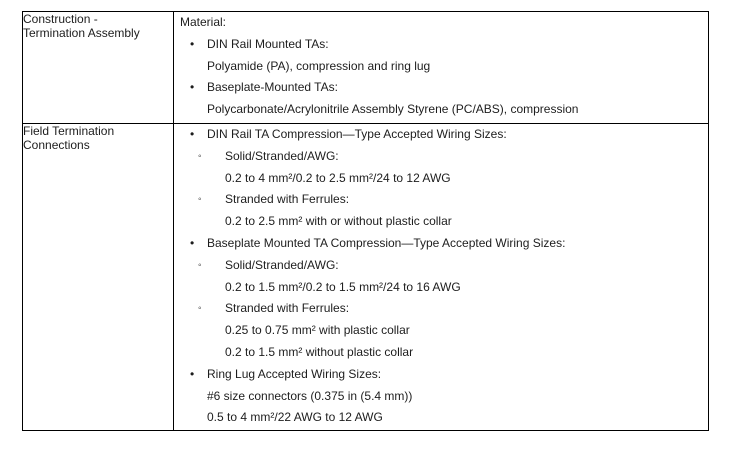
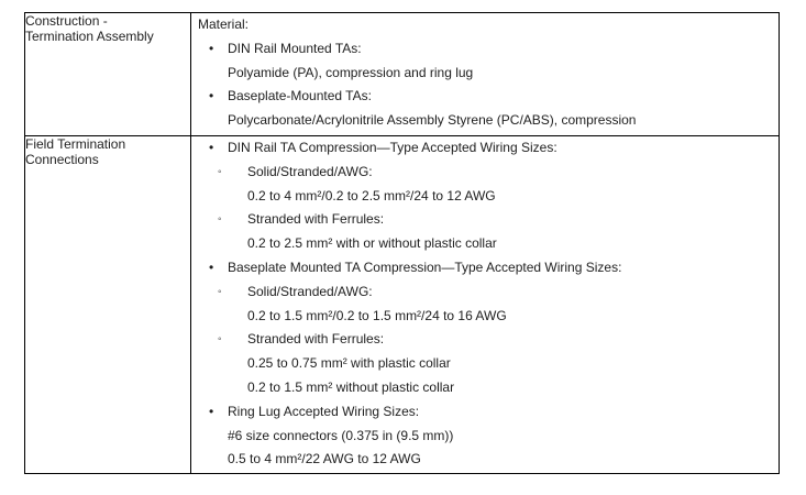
  Construction -Termination Assembly	Material:• DIN Rail Mounted TAs:Polyamide (PA), compression and ring lug• Baseplate-Mounted TAs:Polycarbonate/Acrylonitrile Assembly Styrene (PC/ABS), compression
- Field TerminationConnections	• DIN Rail TA Compression—Type Accepted Wiring Sizes:◦ Solid/Stranded/AWG:0.2 to 4 mm²/0.2 to 2.5 mm²/24 to 12 AWG◦ Stranded with Ferrules:0.2 to 2.5 mm² with or without plastic collar• Baseplate Mounted TA Compression—Type Accepted Wiring Sizes:◦ Solid/Stranded/AWG:0.2 to 1.5 mm²/0.2 to 1.5 mm²/24 to 16 AWG◦ Stranded with Ferrules:0.25 to 0.75 mm² with plastic collar0.2 to 1.5 mm² without plastic collar• Ring Lug Accepted Wiring Sizes:#6 size connectors (0.375 in (5.4 mm))0.5 to 4 mm²/22 AWG to 12 AWG
+ Field TerminationConnections	• DIN Rail TA Compression—Type Accepted Wiring Sizes:◦ Solid/Stranded/AWG:0.2 to 4 mm²/0.2 to 2.5 mm²/24 to 12 AWG◦ Stranded with Ferrules:0.2 to 2.5 mm² with or without plastic collar• Baseplate Mounted TA Compression—Type Accepted Wiring Sizes:◦ Solid/Stranded/AWG:0.2 to 1.5 mm²/0.2 to 1.5 mm²/24 to 16 AWG◦ Stranded with Ferrules:0.25 to 0.75 mm² with plastic collar0.2 to 1.5 mm² without plastic collar• Ring Lug Accepted Wiring Sizes:#6 size connectors (0.375 in (9.5 mm))0.5 to 4 mm²/22 AWG to 12 AWG
